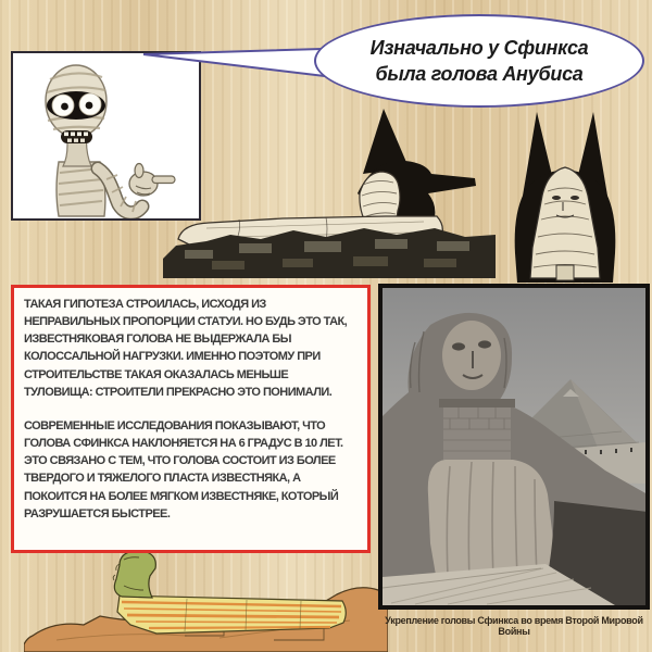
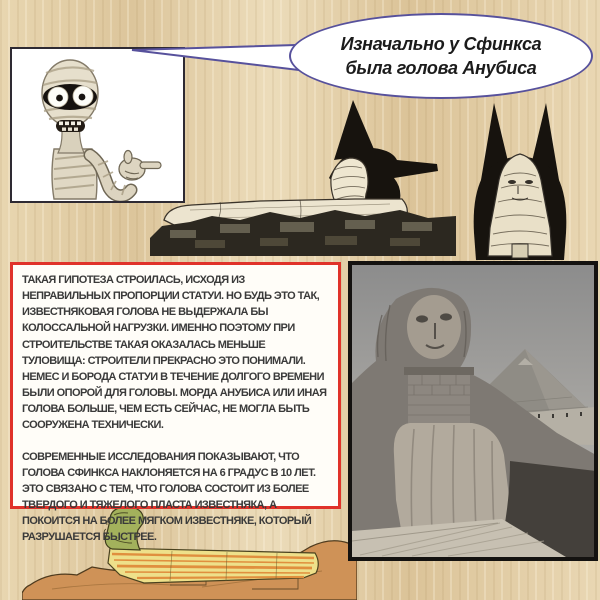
  Изначально у Сфинкса
  была голова Анубиса
  ТАКАЯ ГИПОТЕЗА СТРОИЛАСЬ, ИСХОДЯ ИЗ НЕПРАВИЛЬНЫХ ПРОПОРЦИИ СТАТУИ. НО БУДЬ ЭТО ТАК, ИЗВЕСТНЯКОВАЯ ГОЛОВА НЕ ВЫДЕРЖАЛА БЫ КОЛОССАЛЬНОЙ НАГРУЗКИ. ИМЕННО ПОЭТОМУ ПРИ СТРОИТЕЛЬСТВЕ ТАКАЯ ОКАЗАЛАСЬ МЕНЬШЕ ТУЛОВИЩА: СТРОИТЕЛИ ПРЕКРАСНО ЭТО ПОНИМАЛИ.
+ НЕМЕС И БОРОДА СТАТУИ В ТЕЧЕНИЕ ДОЛГОГО ВРЕМЕНИ БЫЛИ ОПОРОЙ ДЛЯ ГОЛОВЫ. МОРДА АНУБИСА ИЛИ ИНАЯ ГОЛОВА БОЛЬШЕ, ЧЕМ ЕСТЬ СЕЙЧАС, НЕ МОГЛА БЫТЬ СООРУЖЕНА ТЕХНИЧЕСКИ.
  СОВРЕМЕННЫЕ ИССЛЕДОВАНИЯ ПОКАЗЫВАЮТ, ЧТО ГОЛОВА СФИНКСА НАКЛОНЯЕТСЯ НА 6 ГРАДУС В 10 ЛЕТ. ЭТО СВЯЗАНО С ТЕМ, ЧТО ГОЛОВА СОСТОИТ ИЗ БОЛЕЕ ТВЕРДОГО И ТЯЖЕЛОГО ПЛАСТА ИЗВЕСТНЯКА, А ПОКОИТСЯ НА БОЛЕЕ МЯГКОМ ИЗВЕСТНЯКЕ, КОТОРЫЙ РАЗРУШАЕТСЯ БЫСТРЕЕ.
- Укрепление головы Сфинкса во время Второй Мировой Войны
